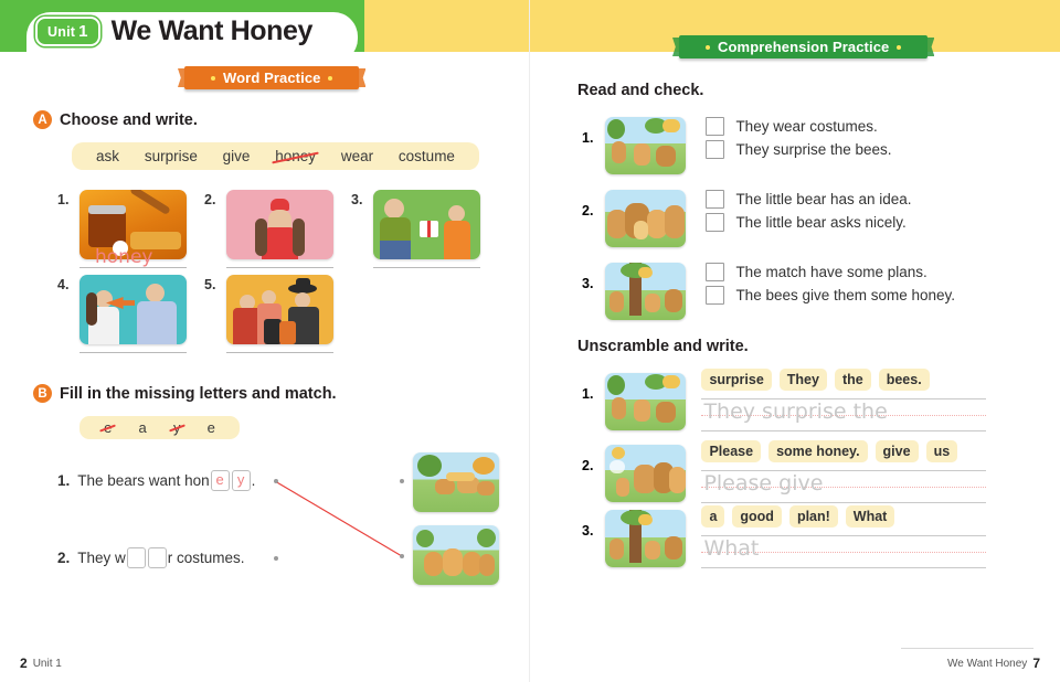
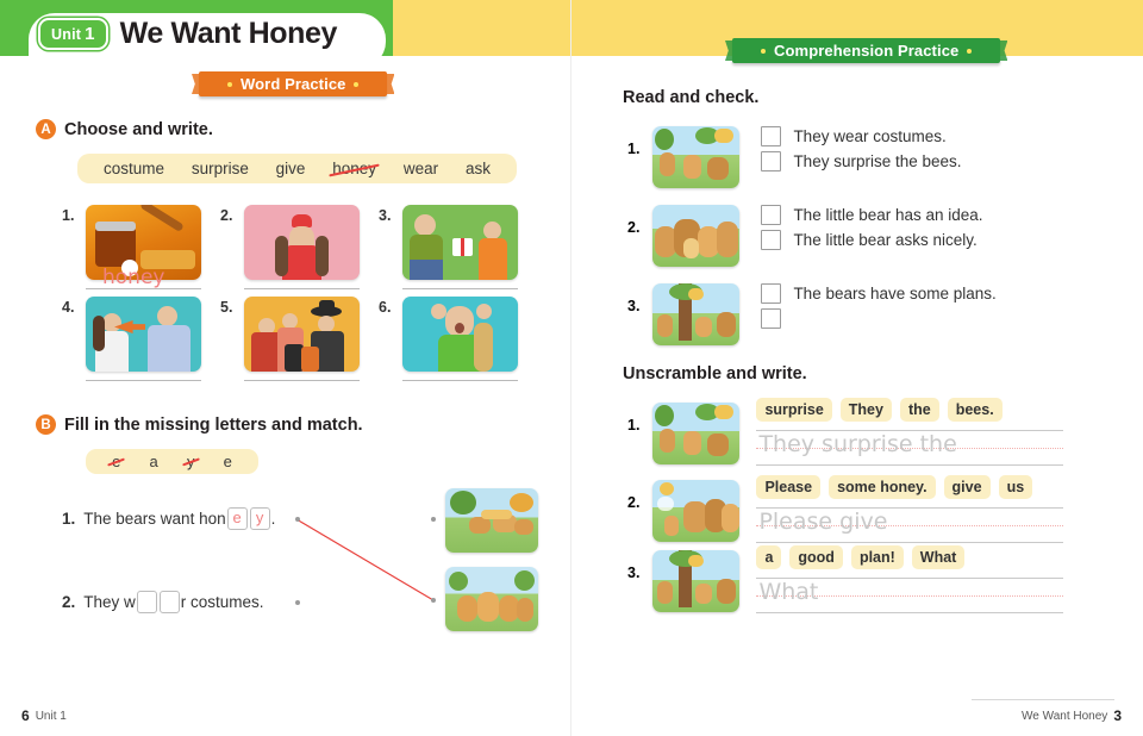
  Unit
  1
  We Want Honey
  Word Practice
  A
  Choose and write.
- ask
+ costume
  surprise
  give
  honey
  wear
- costume
+ ask
  1.
  honey
  2.
  3.
  4.
  5.
+ 6.
  B
  Fill in the missing letters and match.
  e
  a
  y
  e
  1.
  The bears want hon
  e
  y
  .
  2.
  They w
  r costumes.
  Comprehension Practice
  Read and check.
  1.
  They wear costumes.
  They surprise the bees.
  2.
  The little bear has an idea.
  The little bear asks nicely.
  3.
- The match have some plans.
+ The bears have some plans.
- The bees give them some honey.
  Unscramble and write.
  1.
  surprise
  They
  the
  bees.
  They surprise the
  2.
  Please
  some honey.
  give
  us
  Please give
  3.
  a
  good
  plan!
  What
  What
- 2
+ 6
  Unit 1
  We Want Honey
- 7
+ 3
